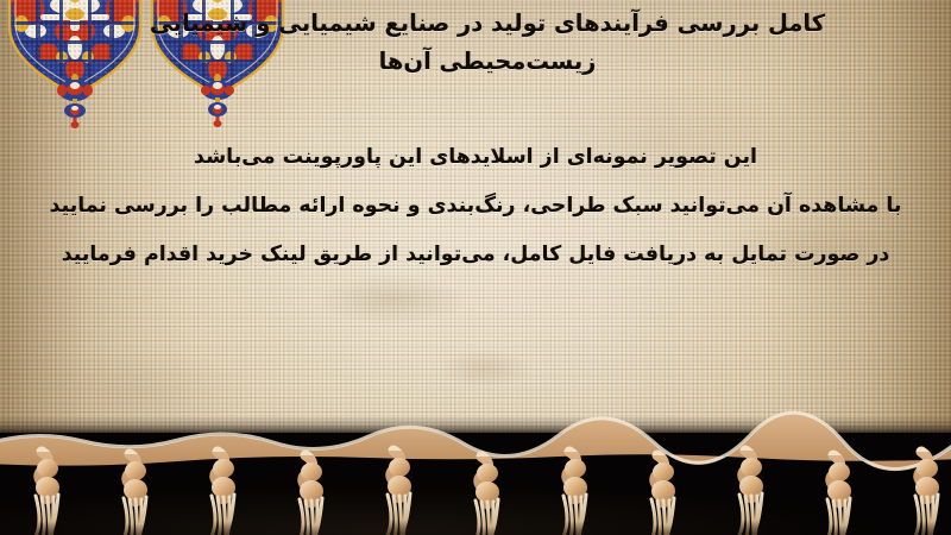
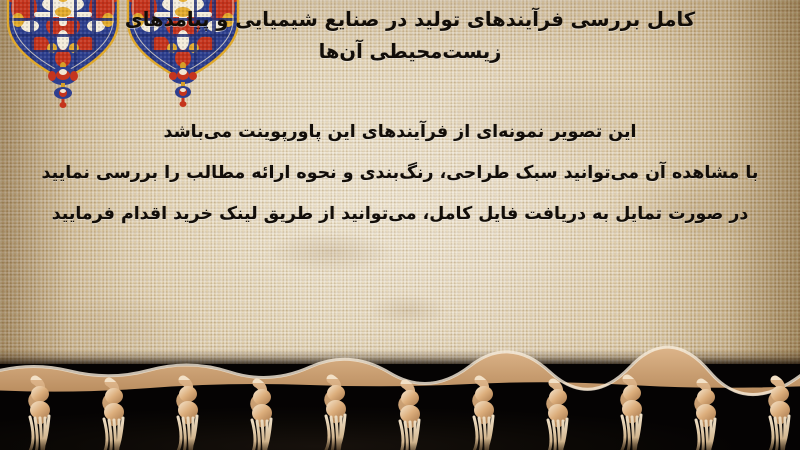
- کامل بررسی فرآیندهای تولید در صنایع شیمیایی و شیمیایی
+ کامل بررسی فرآیندهای تولید در صنایع شیمیایی و پیامدهای
  زیست‌محیطی آن‌ها
- این تصویر نمونه‌ای از اسلایدهای این پاورپوینت می‌باشد
+ این تصویر نمونه‌ای از فرآیندهای این پاورپوینت می‌باشد
  با مشاهده آن می‌توانید سبک طراحی، رنگ‌بندی و نحوه ارائه مطالب را بررسی نمایید
  در صورت تمایل به دریافت فایل کامل، می‌توانید از طریق لینک خرید اقدام فرمایید
